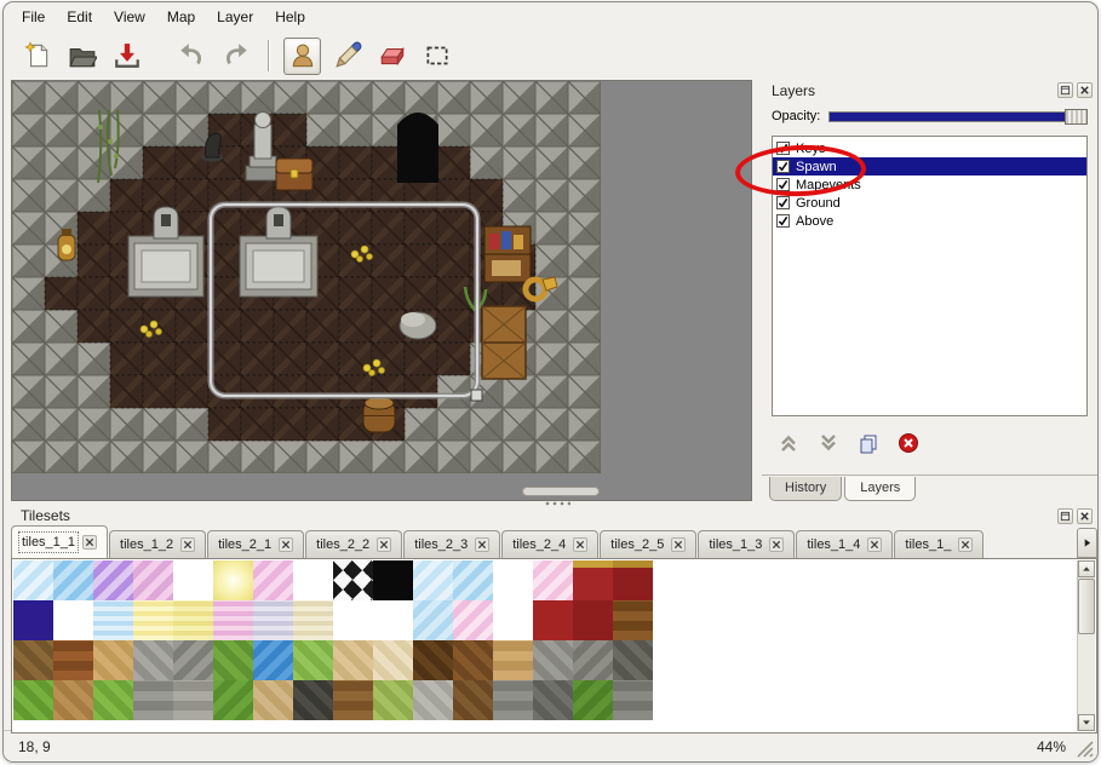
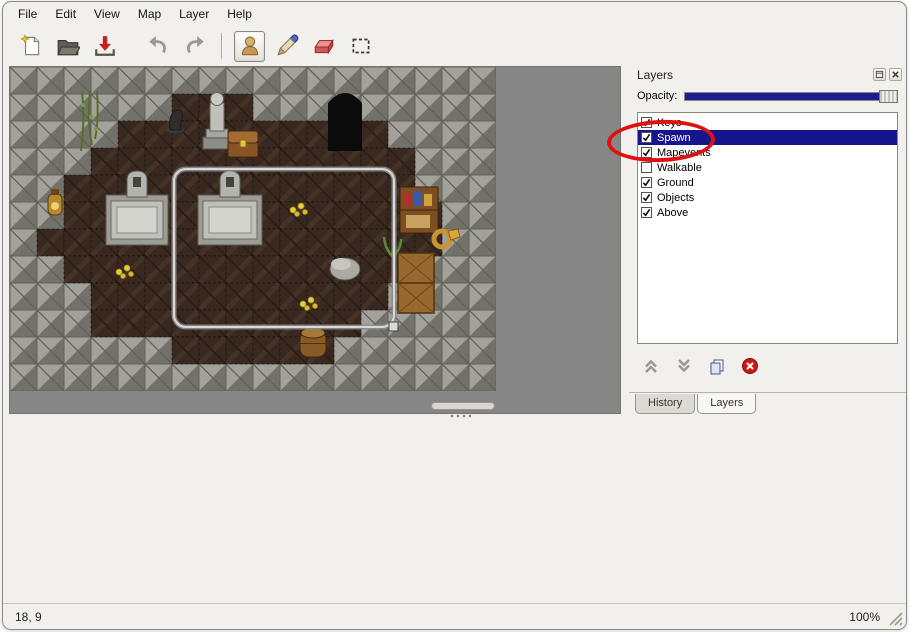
  File
  Edit
  View
  Map
  Layer
  Help
  Layers
  Opacity:
  Keys
  Spawn
  Mapevents
+ Walkable
  Ground
+ Objects
  Above
  History
  Layers
- Tilesets
- tiles_1_1
- tiles_1_2
- tiles_2_1
- tiles_2_2
- tiles_2_3
- tiles_2_4
- tiles_2_5
- tiles_1_3
- tiles_1_4
- tiles_1_
  18, 9
- 44%
+ 100%
